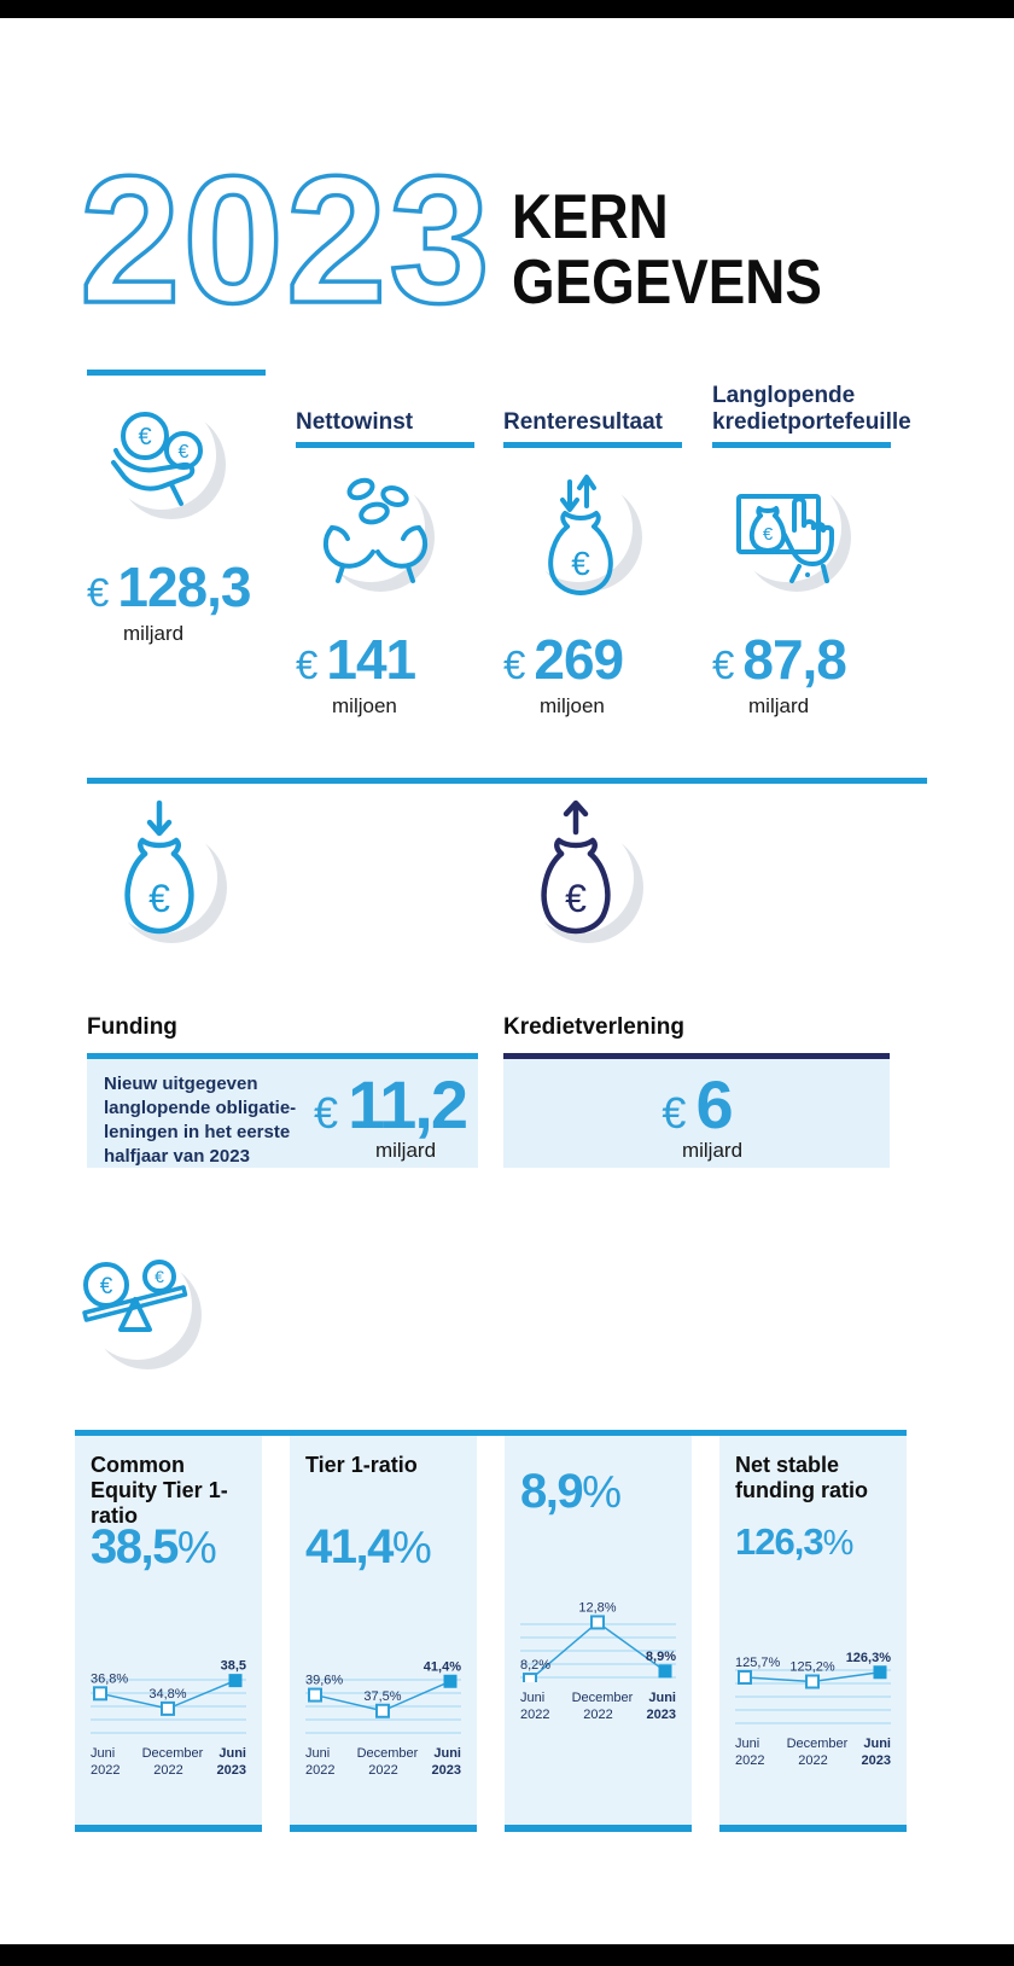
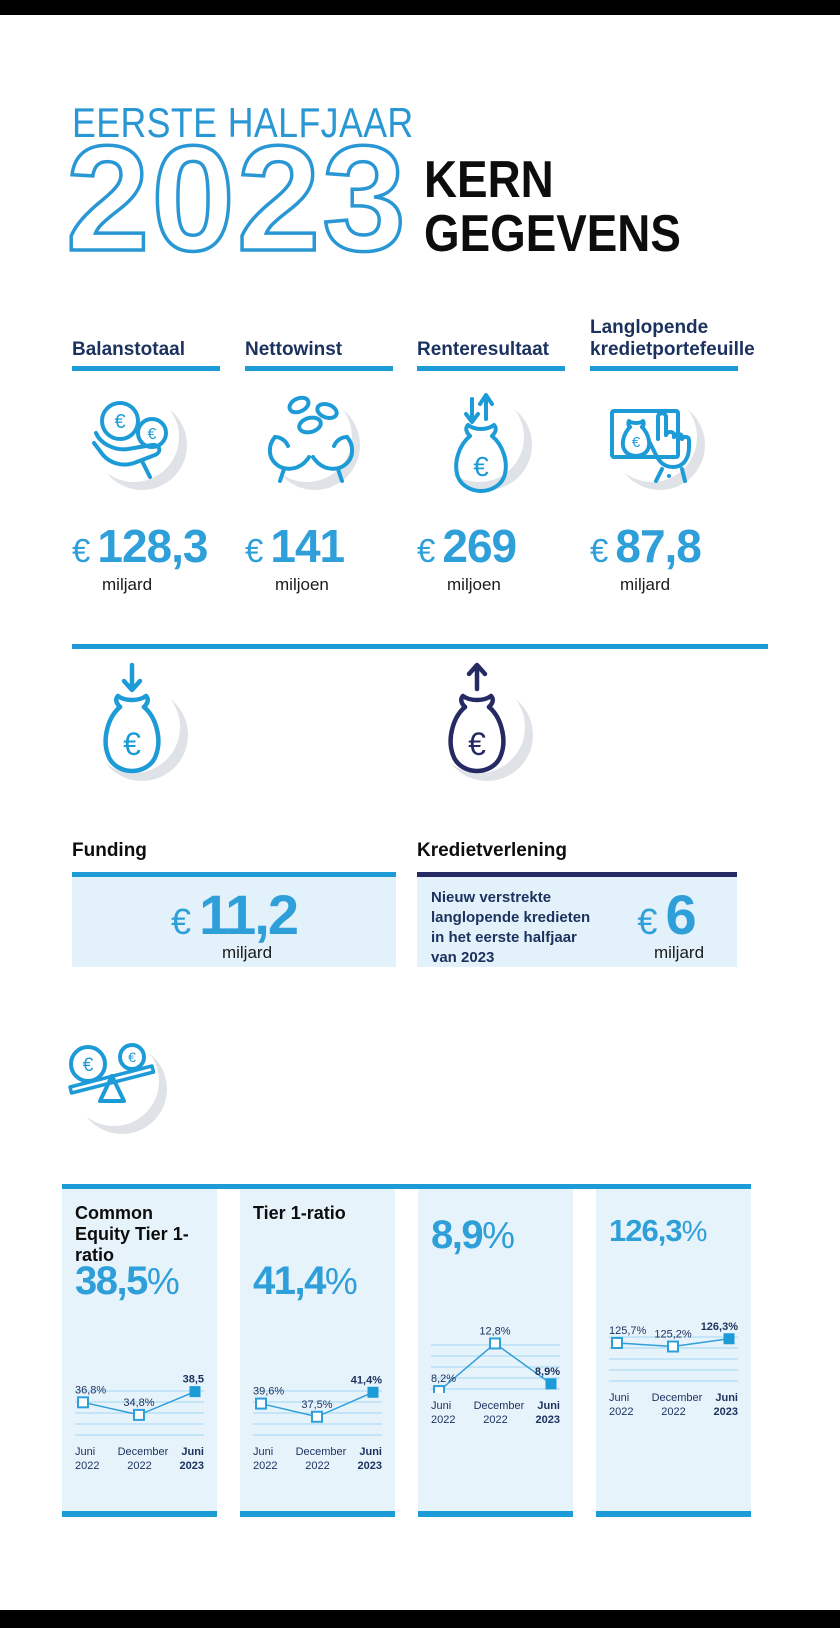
+ EERSTE HALFJAAR
  2023
  KERN
  GEGEVENS
+ Balanstotaal
  €
  €
  €
  128,3
  miljard
  Nettowinst
  €
  141
  miljoen
  Renteresultaat
  €
  €
  269
  miljoen
  Langlopende kredietportefeuille
  €
  €
  87,8
  miljard
  €
  €
  Funding
  Kredietverlening
- Nieuw uitgegeven langlopende obligatie-leningen in het eerste halfjaar van 2023
  €
  11,2
  miljard
+ Nieuw verstrekte langlopende kredieten in het eerste halfjaar van 2023
  €
  6
  miljard
  €
  €
  Common Equity Tier 1-ratio
  38,5%
  36,8%
  34,8%
  38,5
  Juni
  2022
  Decemb
  2022
  Juni
  2023
  Tier 1-ratio
  41,4%
  39,6%
  37,5%
  41,4%
  Juni
  2022
  Decemb
  2022
  Juni
  2023
  8,9%
  8,2%
  12,8%
  8,9%
  Juni
  2022
  Decemb
  2022
  Juni
  2023
- Net stable funding ratio
  126,3%
  125,7%
  125,2%
  126,3%
  Juni
  2022
  Decemb
  2022
  Juni
  2023
